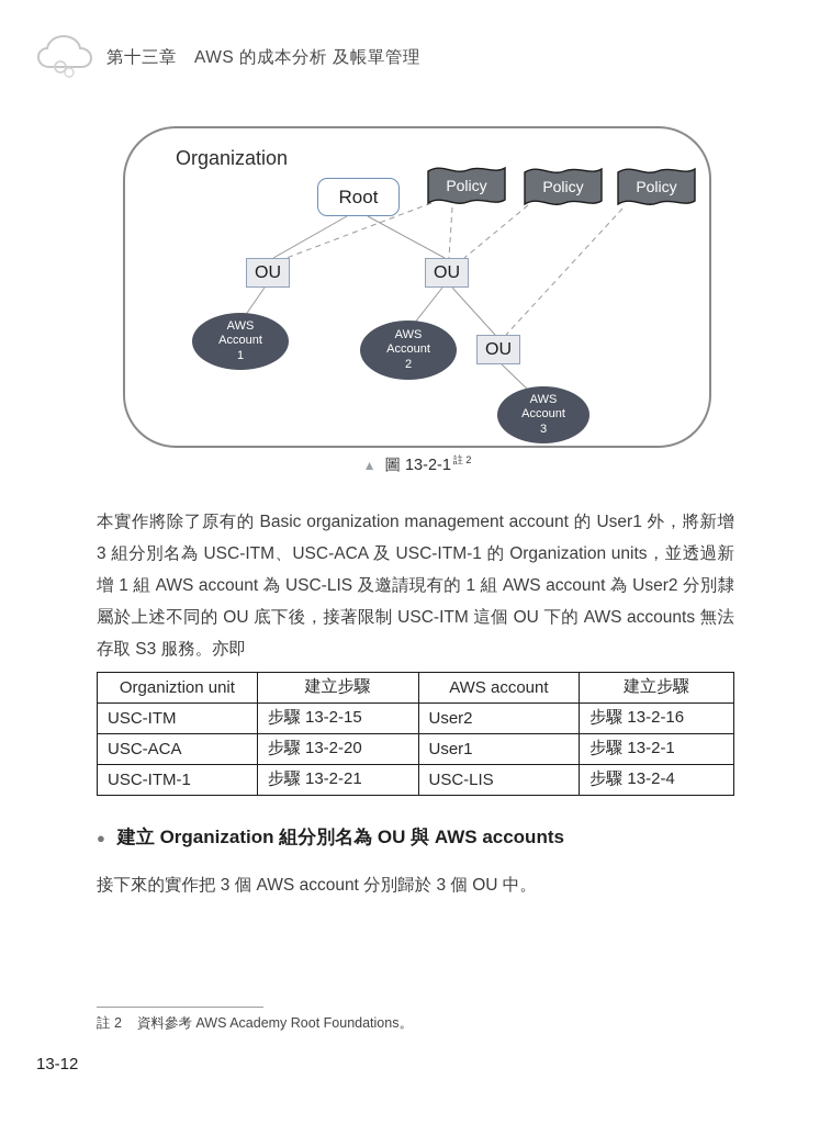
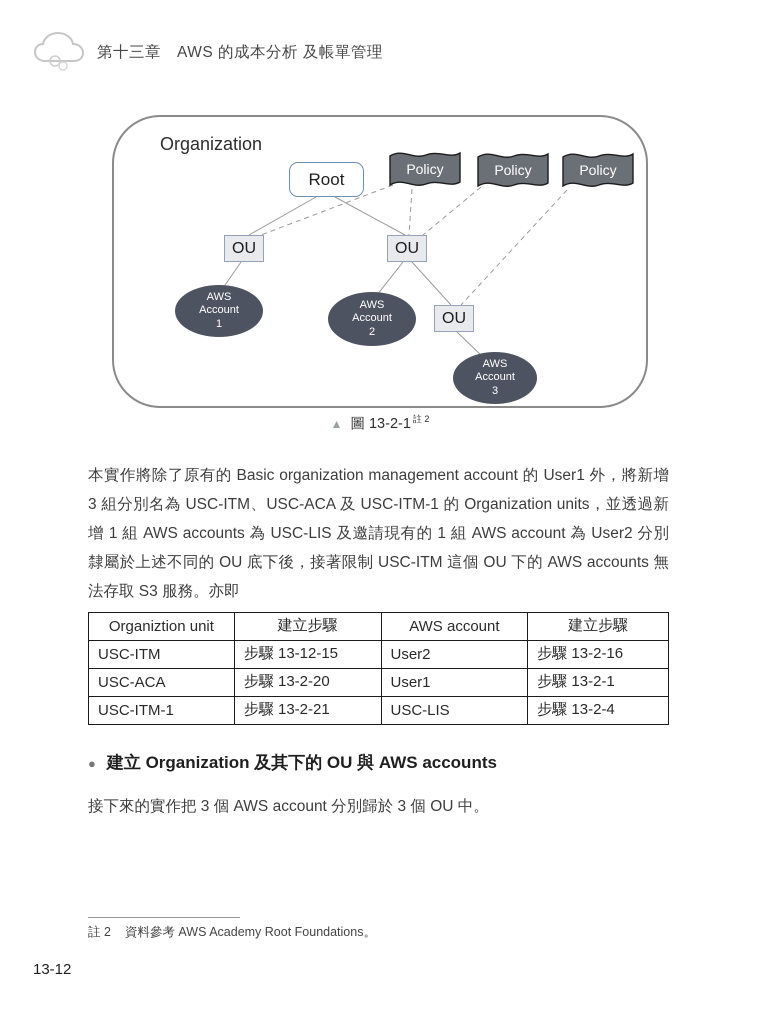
  第十三章
  AWS 的成本分析 及帳單管理
  Organization
  Root
  Policy
  Policy
  Policy
  OU
  OU
  OU
  AWS
  Account
  1
  AWS
  Account
  2
  AWS
  Account
  3
  ▲ 圖 13-2-1 註 2
- 本實作將除了原有的 Basic organization management account 的 User1 外，將新增 3 組分別名為 USC-ITM、USC-ACA 及 USC-ITM-1 的 Organization units，並透過新增 1 組 AWS account 為 USC-LIS 及邀請現有的 1 組 AWS account 為 User2 分別隸屬於上述不同的 OU 底下後，接著限制 USC-ITM 這個 OU 下的 AWS accounts 無法存取 S3 服務。亦即
+ 本實作將除了原有的 Basic organization management account 的 User1 外，將新增 3 組分別名為 USC-ITM、USC-ACA 及 USC-ITM-1 的 Organization units，並透過新增 1 組 AWS accounts 為 USC-LIS 及邀請現有的 1 組 AWS account 為 User2 分別隸屬於上述不同的 OU 底下後，接著限制 USC-ITM 這個 OU 下的 AWS accounts 無法存取 S3 服務。亦即
  Organiztion unit	建立步驟	AWS account	建立步驟
- USC-ITM	步驟 13-2-15	User2	步驟 13-2-16
+ USC-ITM	步驟 13-12-15	User2	步驟 13-2-16
  USC-ACA	步驟 13-2-20	User1	步驟 13-2-1
  USC-ITM-1	步驟 13-2-21	USC-LIS	步驟 13-2-4
  ●
- 建立 Organization 組分別名為 OU 與 AWS accounts
+ 建立 Organization 及其下的 OU 與 AWS accounts
  接下來的實作把 3 個 AWS account 分別歸於 3 個 OU 中。
  註 2 資料參考 AWS Academy Root Foundations。
  13-12
